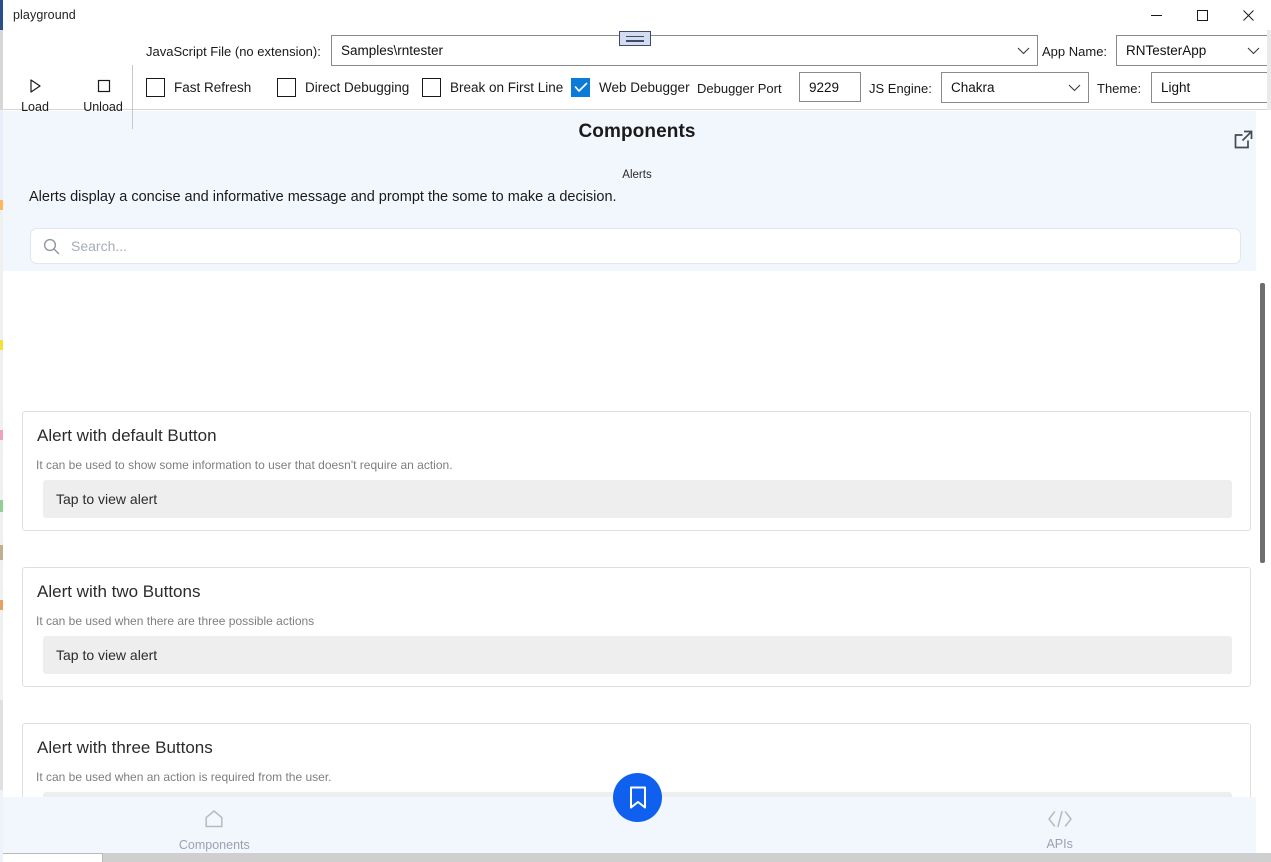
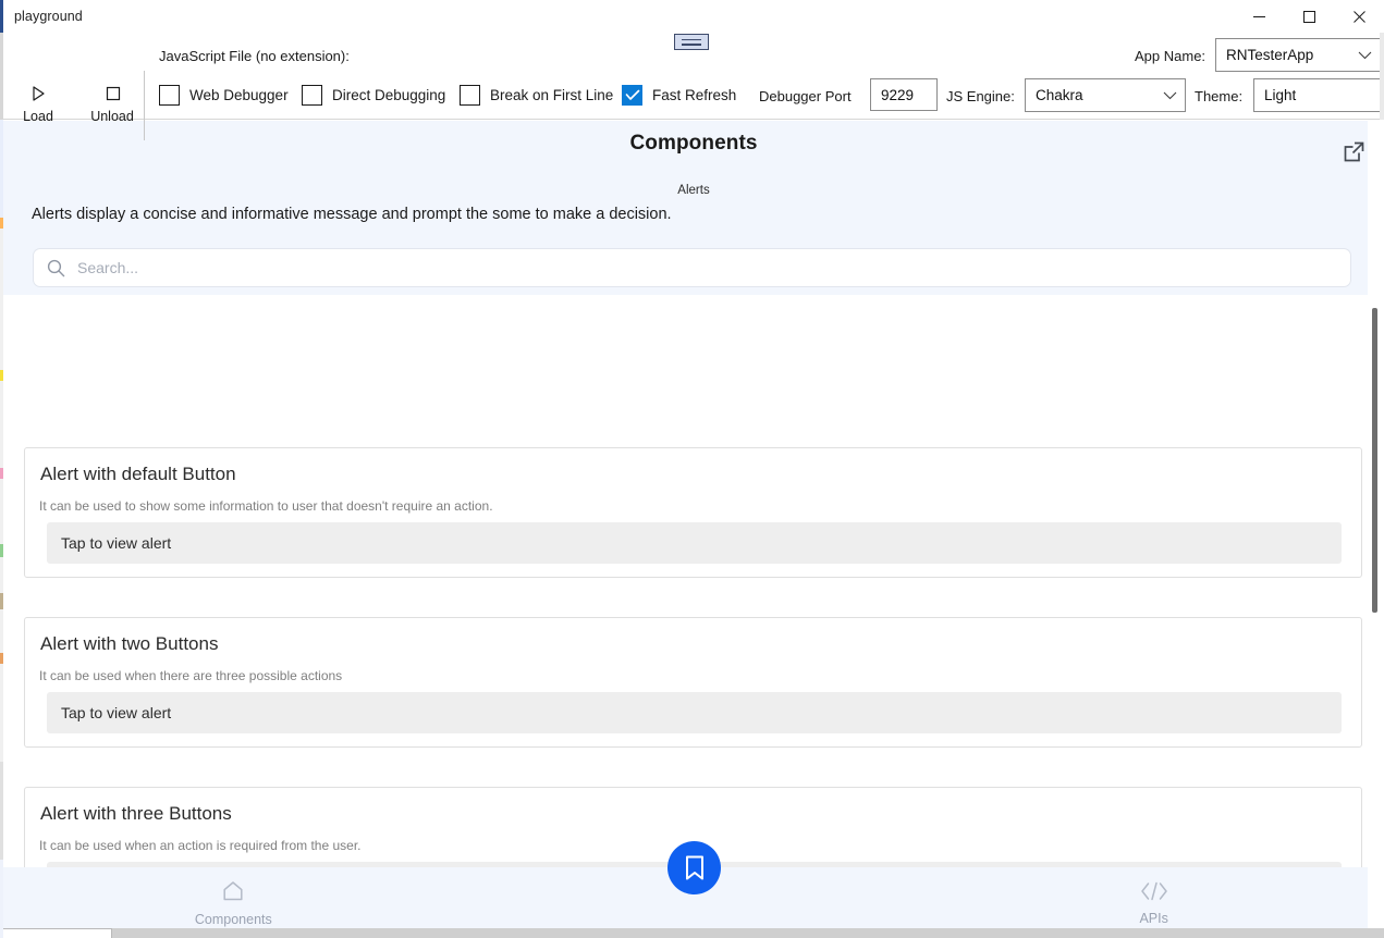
  playground
  Load
  Unload
  JavaScript File (no extension):
- Samples\rntester
  App Name:
  RNTesterApp
- Fast Refresh
+ Web Debugger
  Direct Debugging
  Break on First Line
- Web Debugger
+ Fast Refresh
  Debugger Port
  9229
  JS Engine:
  Chakra
  Theme:
  Light
  Components
  Alerts
  Alerts display a concise and informative message and prompt the some to make a decision.
  Search...
  Alert with default Button
  It can be used to show some information to user that doesn't require an action.
  Tap to view alert
  Alert with two Buttons
  It can be used when there are three possible actions
  Tap to view alert
  Alert with three Buttons
  It can be used when an action is required from the user.
  Components
  APIs
